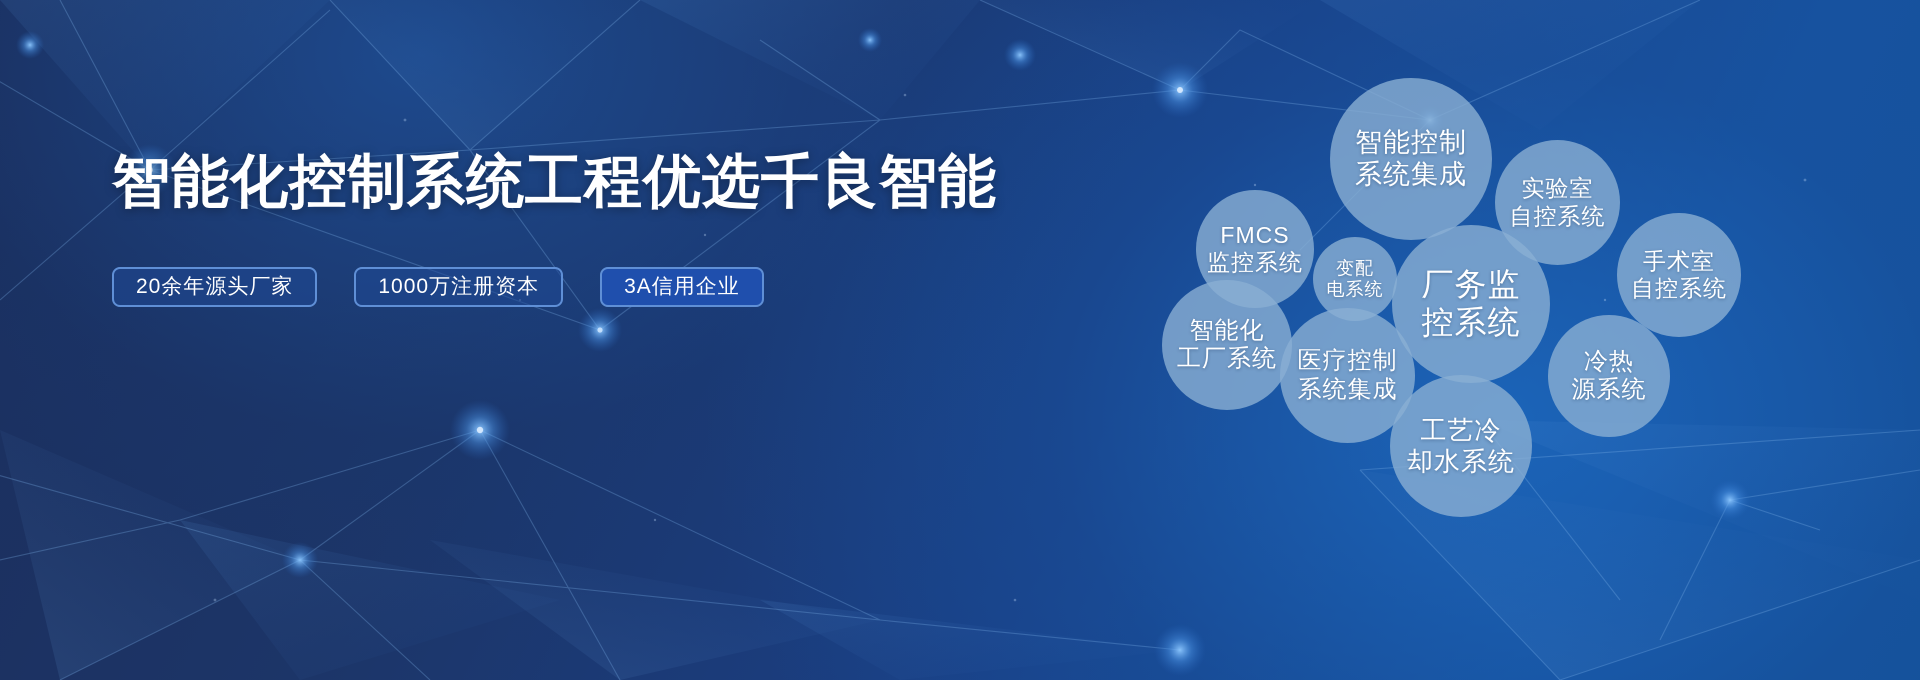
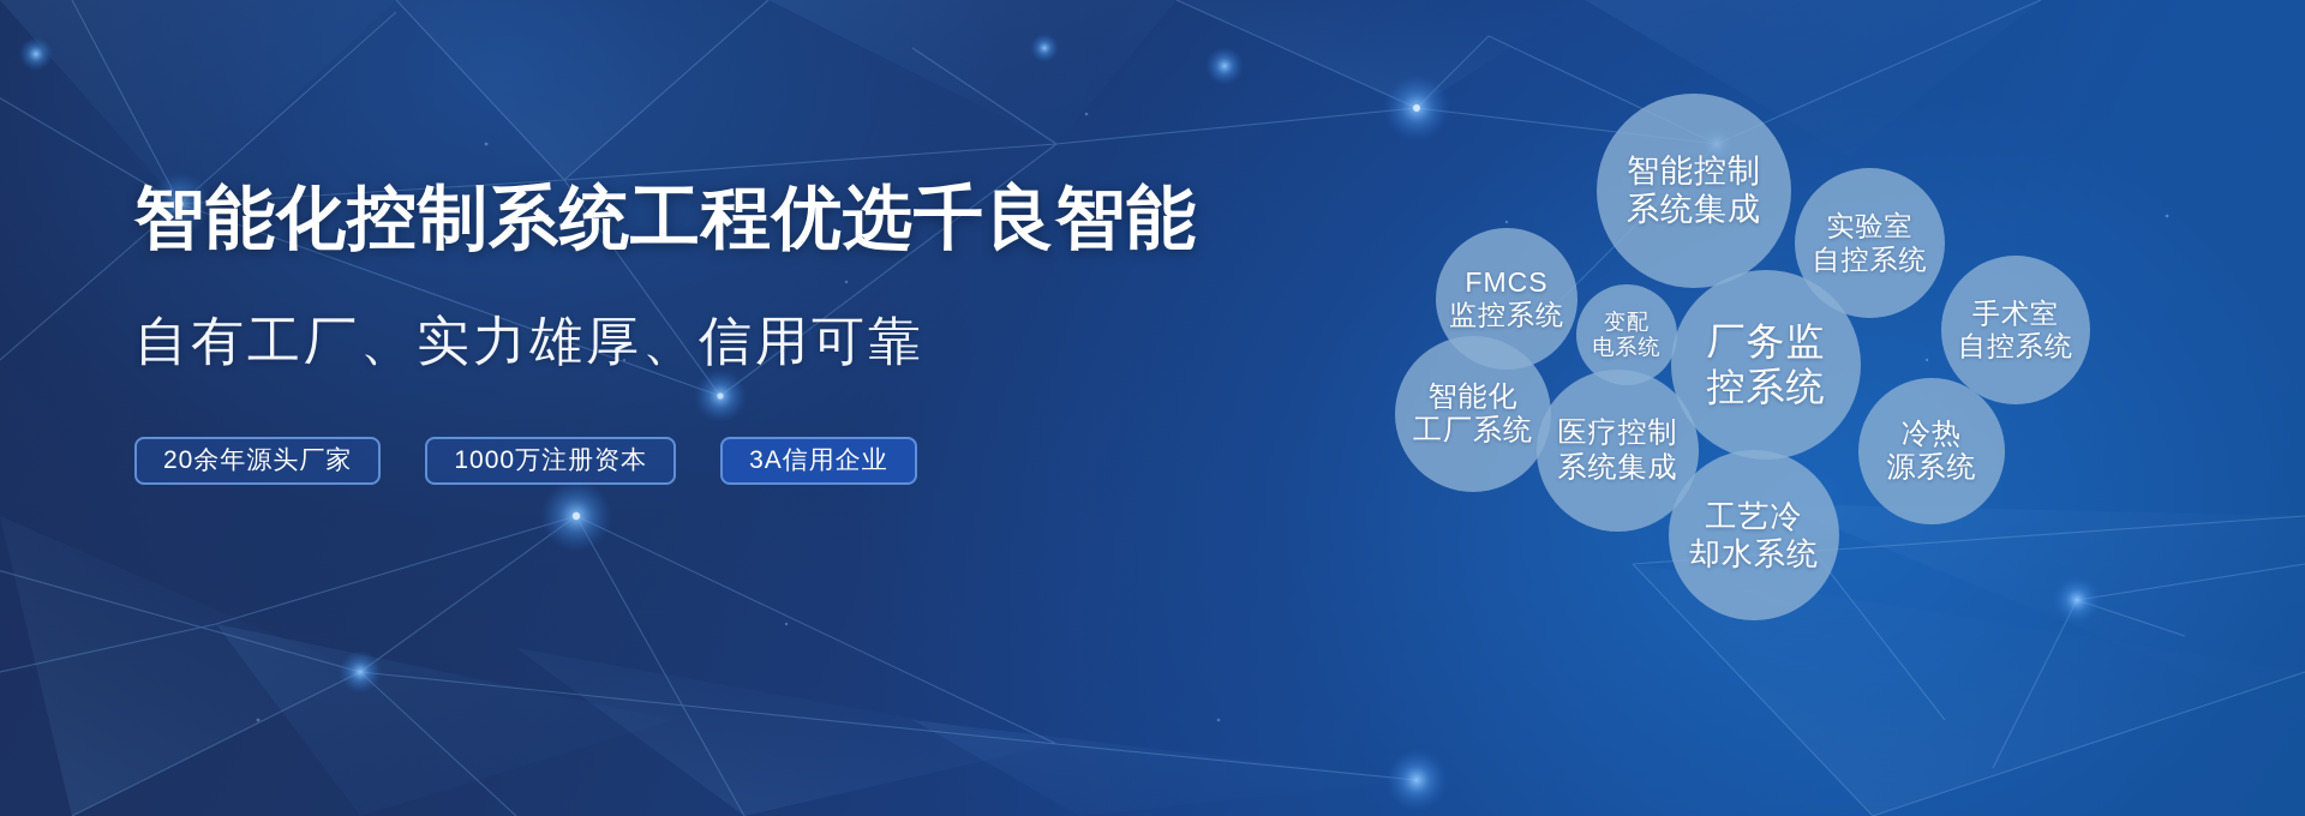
  智能化控制系统工程优选千良智能
+ 自有工厂、实力雄厚、信用可靠
  20余年源头厂家
  1000万注册资本
  3A信用企业
  智能控制
  系统集成
  实验室
  自控系统
  手术室
  自控系统
  FMCS
  监控系统
  变配
  电系统
  厂务监
  控系统
  智能化
  工厂系统
  医疗控制
  系统集成
  冷热
  源系统
  工艺冷
  却水系统
